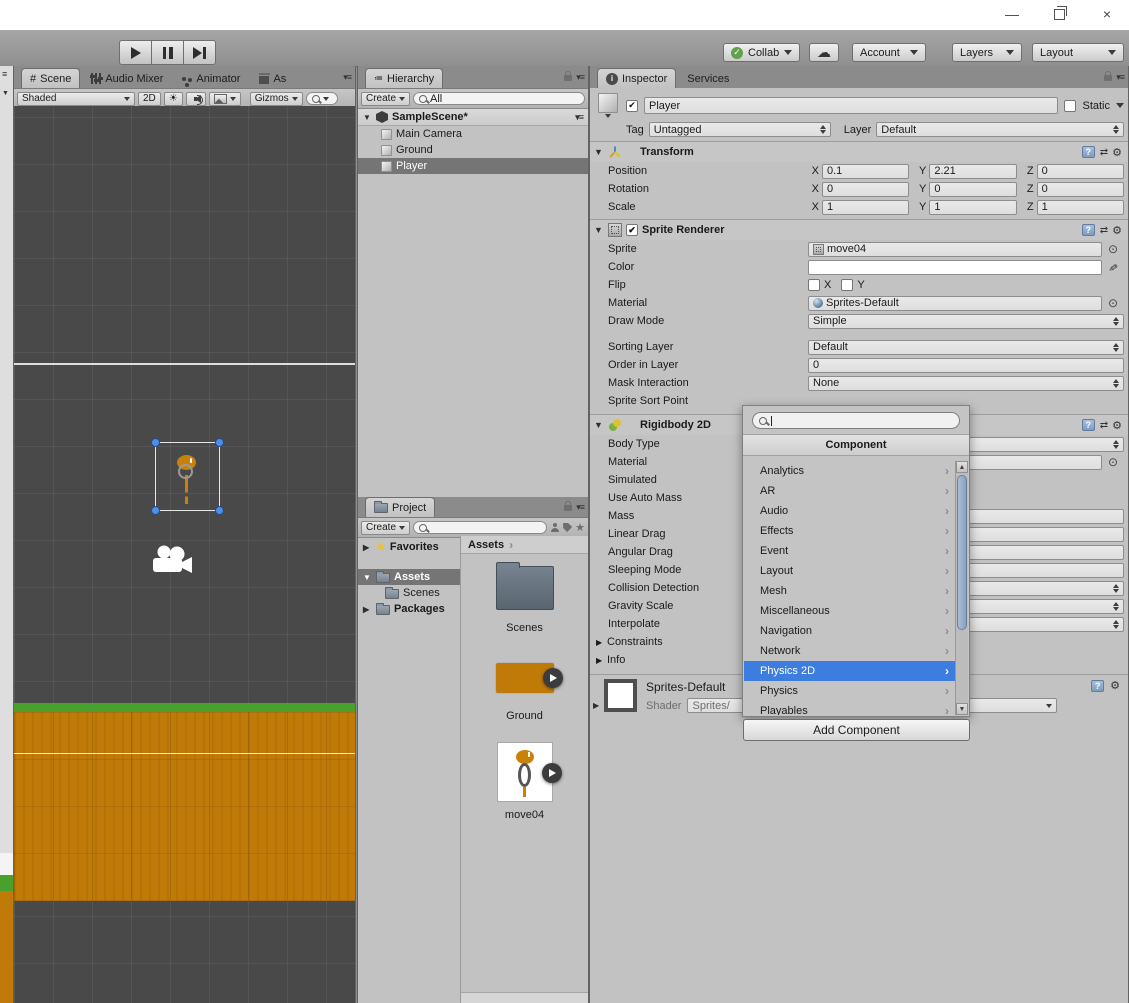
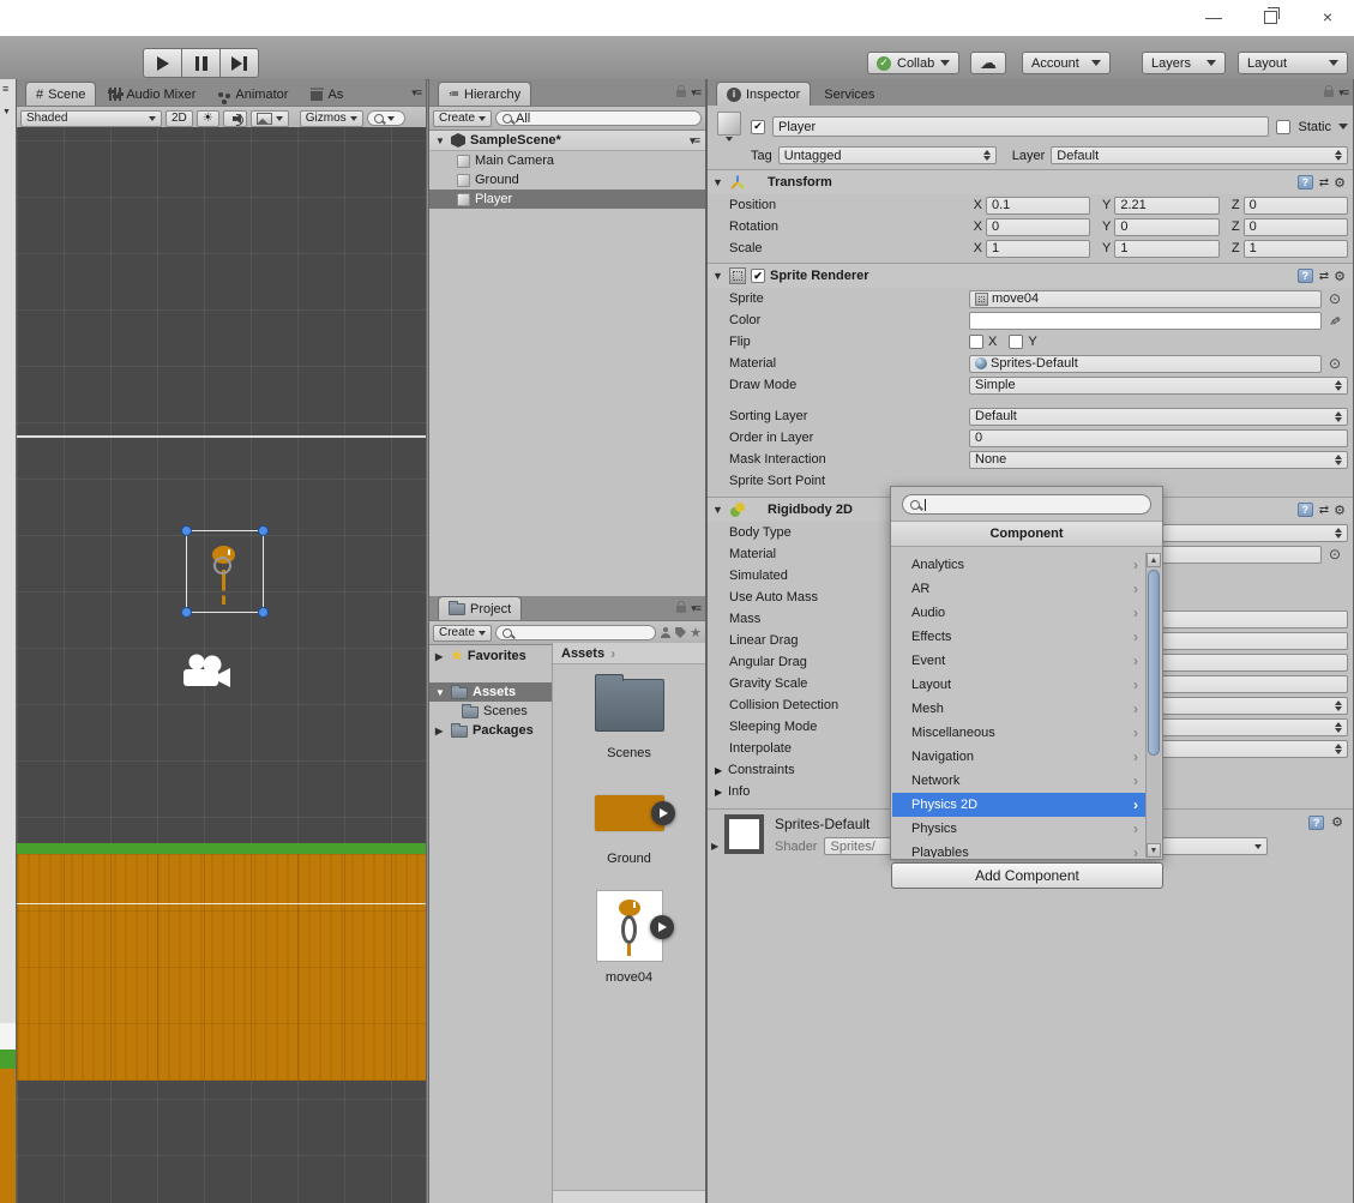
  —
  ×
  ✓
  Collab
  ☁
  Account
  Layers
  Layout
  ≡
  #
  Scene
  Audio Mixer
  Animator
  As
  ▾≡
  Shaded
  2D
  ☀
  Gizmos
  ≔
  Hierarchy
  ▾≡
  Create
  All
  ▼
  SampleScene*
  ▾≡
  Main Camera
  Ground
  Player
  Project
  ▾≡
  Create
  ★
  ▶
  ★
  Favorites
  ▼
  Assets
  Scenes
  ▶
  Packages
  Assets
  ›
  Scenes
  Ground
  move04
  i
  Inspector
  Services
  ▾≡
  Player
  Static
  Tag
  Untagged
  Layer
  Default
  ▼
  Transform
  ?
  ⇄
  ⚙
  Position
  X
  0.1
  Y
  2.21
  Z
  0
  Rotation
  X
  0
  Y
  0
  Z
  0
  Scale
  X
  1
  Y
  1
  Z
  1
  ▼
  Sprite Renderer
  ?
  ⇄
  ⚙
  Sprite
  move04
  ⊙
  Color
  Flip
  X
  Y
  Material
  Sprites-Default
  ⊙
  Draw Mode
  Simple
  Sorting Layer
  Default
  Order in Layer
  0
  Mask Interaction
  None
  Sprite Sort Point
  ▼
  Rigidbody 2D
  ?
  ⇄
  ⚙
  Body Type
  Material
  ⊙
  Simulated
  Use Auto Mass
  Mass
  Linear Drag
  Angular Drag
- Sleeping Mode
+ Gravity Scale
  Collision Detection
- Gravity Scale
+ Sleeping Mode
  Interpolate
  ▶
  Constraints
  ▶
  Info
  ▶
  Sprites-Default
  Shader
  Sprites/
  ?
  ⚙
  Add Component
  Component
  Analytics
  ›
  AR
  ›
  Audio
  ›
  Effects
  ›
  Event
  ›
  Layout
  ›
  Mesh
  ›
  Miscellaneous
  ›
  Navigation
  ›
  Network
  ›
  Physics 2D
  ›
  Physics
  ›
  Playables
  ›
